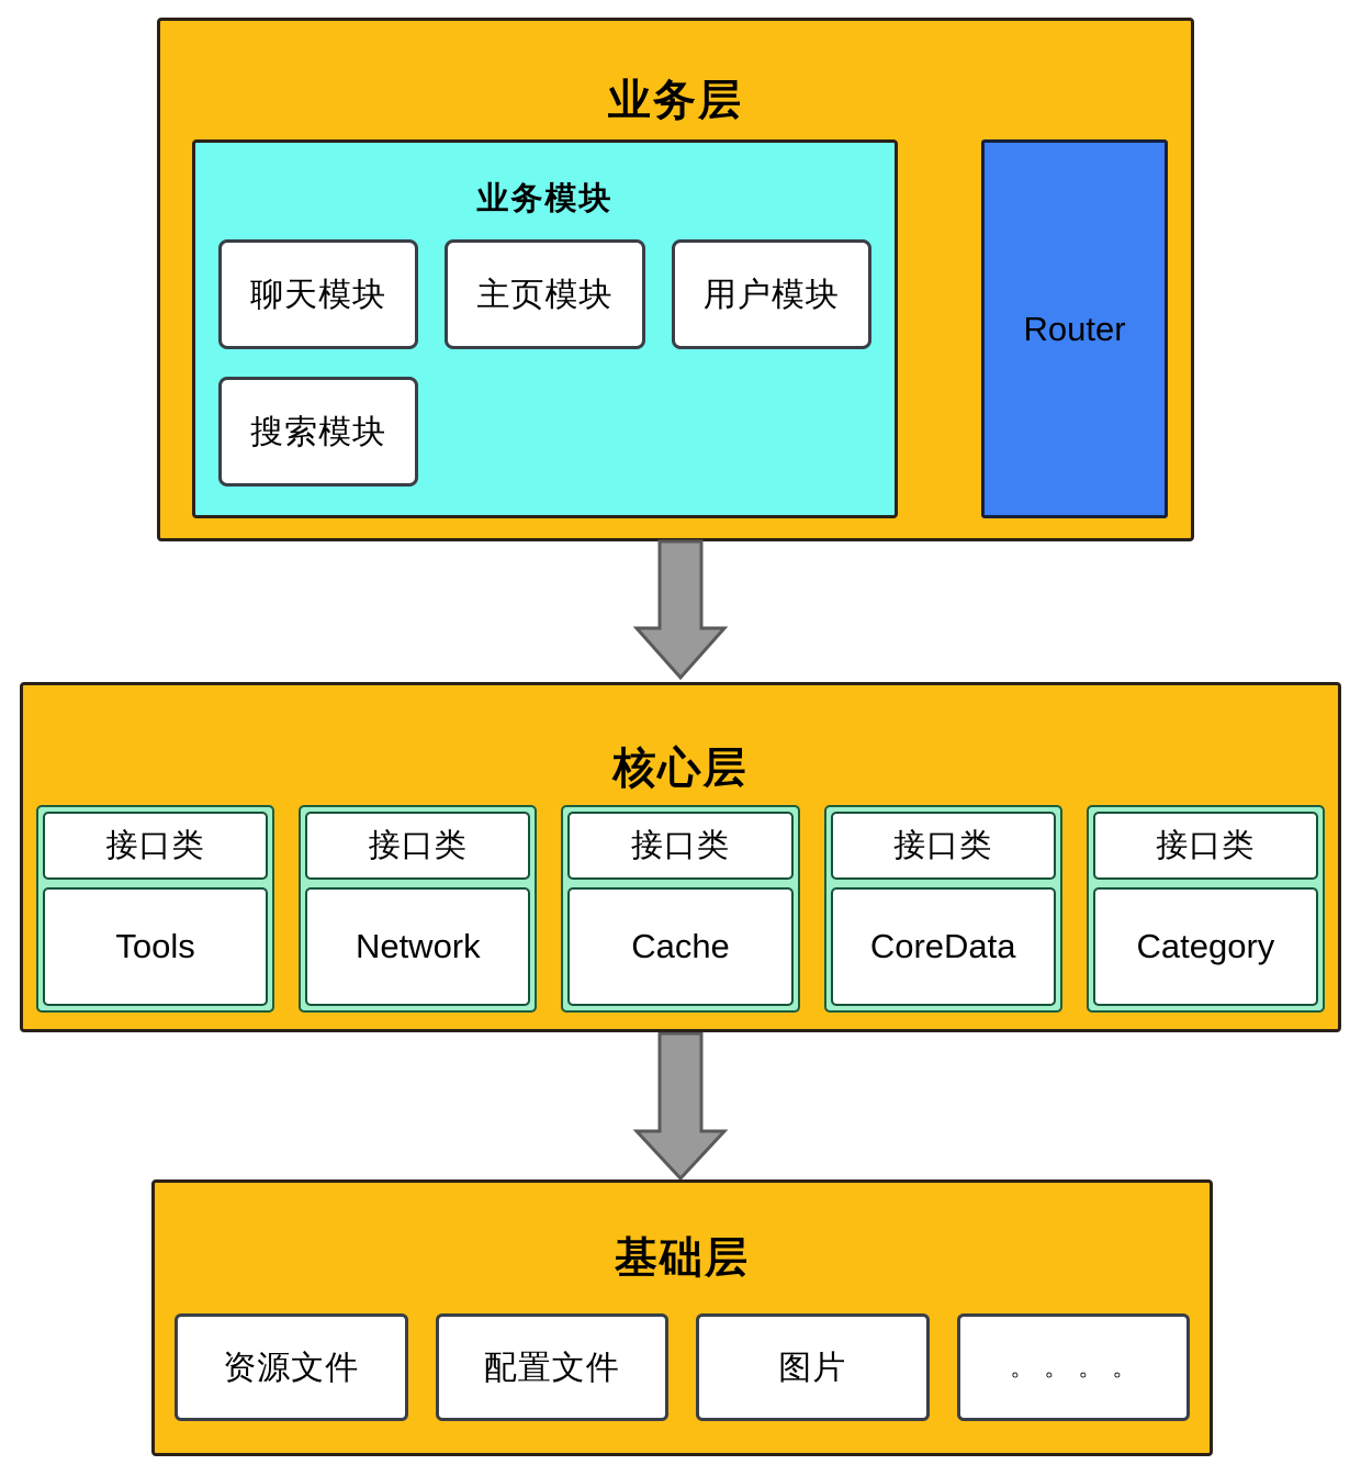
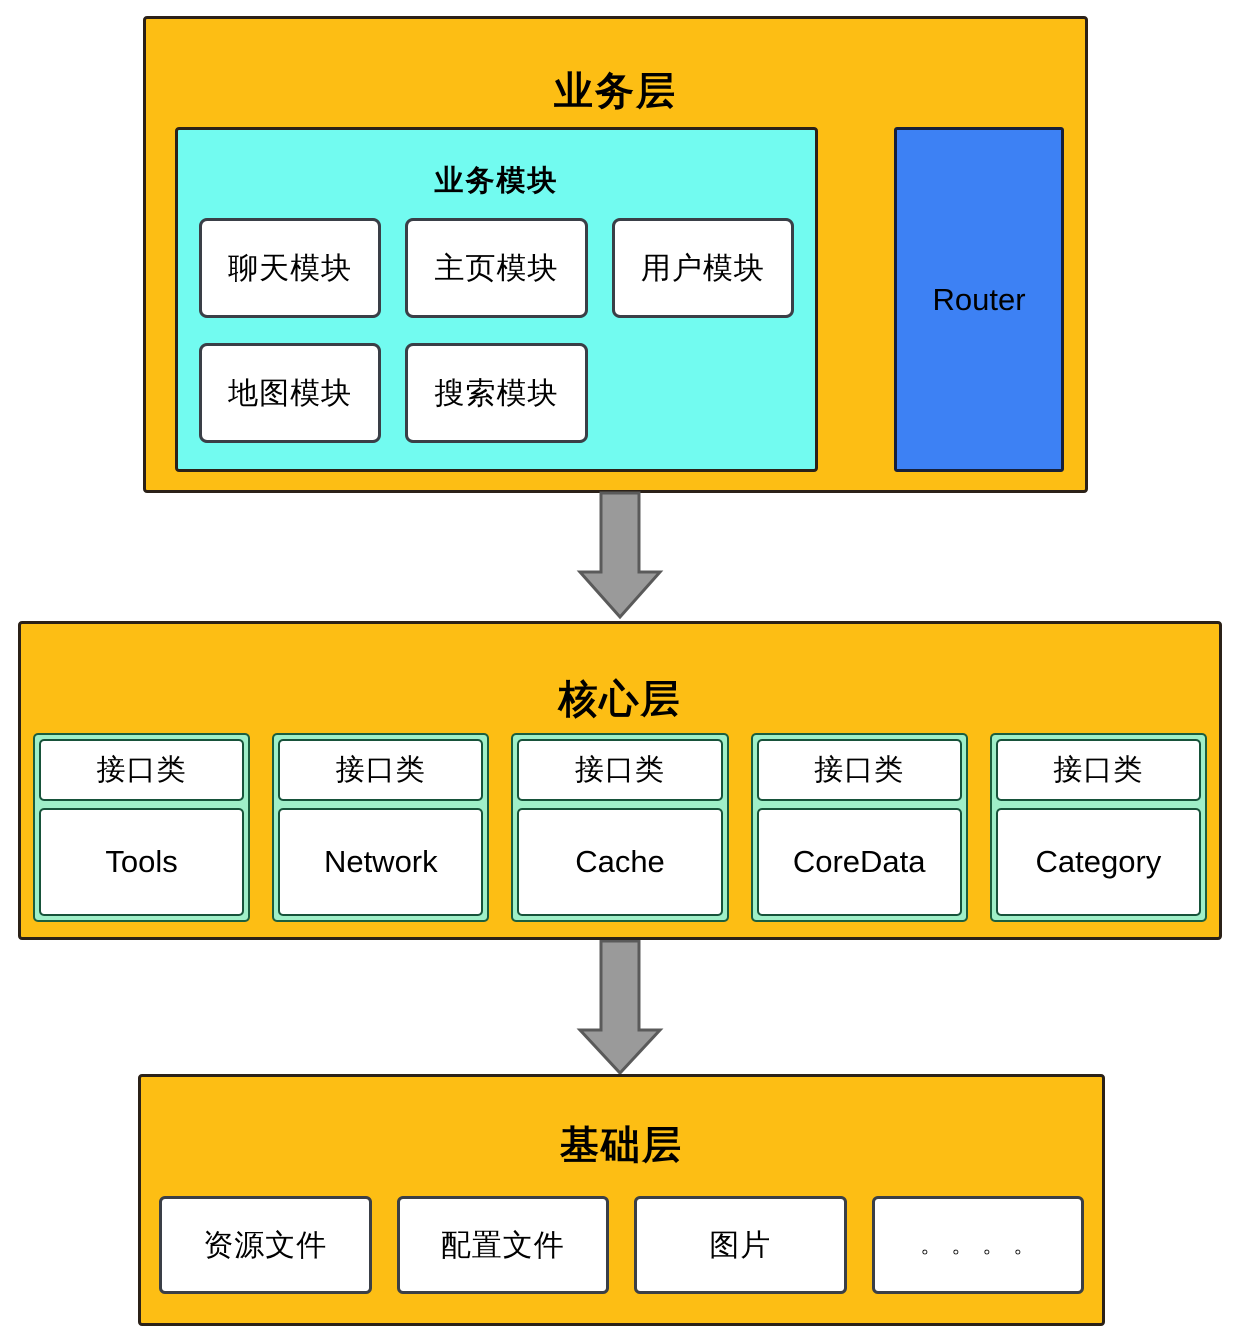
  业务层
  业务模块
  聊天模块
  主页模块
  用户模块
+ 地图模块
  搜索模块
  Router
  核心层
  接口类
  Tools
  接口类
  Network
  接口类
  Cache
  接口类
  CoreData
  接口类
  Category
  基础层
  资源文件
  配置文件
  图片
  。。。。
